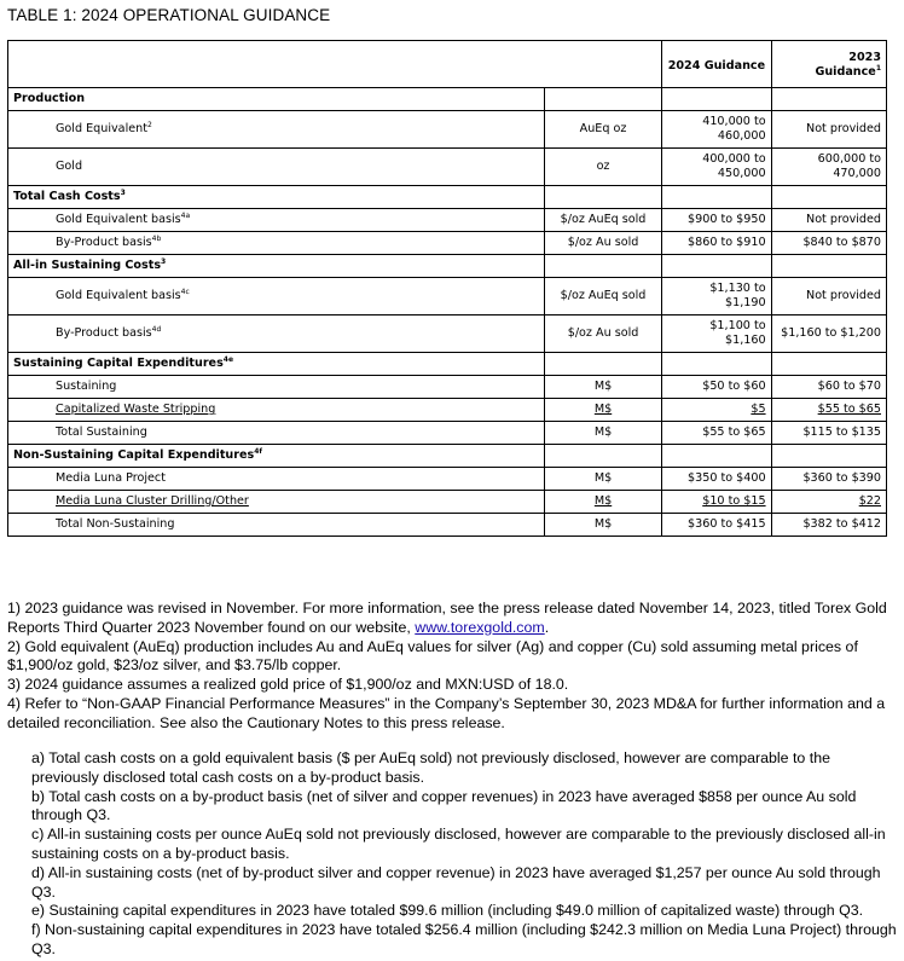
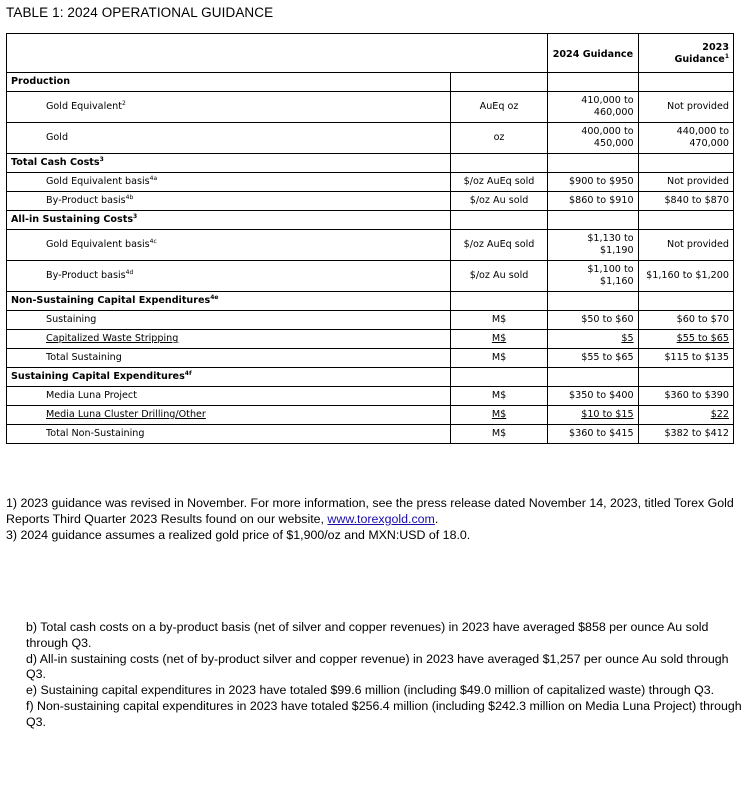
  TABLE 1: 2024 OPERATIONAL GUIDANCE
  	2024 Guidance	2023Guidance
  Production
  Gold Equivalent	AuEq oz	410,000 to 460,000	Not provided
- Gold	oz	400,000 to 450,000	600,000 to 470,000
+ Gold	oz	400,000 to 450,000	440,000 to 470,000
  Total Cash Costs
  Gold Equivalent basis	$/oz AuEq sold	$900 to $950	Not provided
  By-Product basis	$/oz Au sold	$860 to $910	$840 to $870
  All-in Sustaining Costs
  Gold Equivalent basis	$/oz AuEq sold	$1,130 to $1,190	Not provided
  By-Product basis	$/oz Au sold	$1,100 to $1,160	$1,160 to $1,200
- Sustaining Capital Expenditures
+ Non-Sustaining Capital Expenditures
  Sustaining	M$	$50 to $60	$60 to $70
  Capitalized Waste Stripping	M$	$5	$55 to $65
  Total Sustaining	M$	$55 to $65	$115 to $135
- Non-Sustaining Capital Expenditures
+ Sustaining Capital Expenditures
  Media Luna Project	M$	$350 to $400	$360 to $390
  Media Luna Cluster Drilling/Other	M$	$10 to $15	$22
  Total Non-Sustaining	M$	$360 to $415	$382 to $412
- 1) 2023 guidance was revised in November. For more information, see the press release dated November 14, 2023, titled Torex Gold Reports Third Quarter 2023 November found on our website, www.torexgold.com.
+ 1) 2023 guidance was revised in November. For more information, see the press release dated November 14, 2023, titled Torex Gold Reports Third Quarter 2023 Results found on our website, www.torexgold.com.
- 2) Gold equivalent (AuEq) production includes Au and AuEq values for silver (Ag) and copper (Cu) sold assuming metal prices of $1,900/oz gold, $23/oz silver, and $3.75/lb copper.
  3) 2024 guidance assumes a realized gold price of $1,900/oz and MXN:USD of 18.0.
- 4) Refer to “Non-GAAP Financial Performance Measures” in the Company’s September 30, 2023 MD&A for further information and a detailed reconciliation. See also the Cautionary Notes to this press release.
- a) Total cash costs on a gold equivalent basis ($ per AuEq sold) not previously disclosed, however are comparable to the previously disclosed total cash costs on a by-product basis.
  b) Total cash costs on a by-product basis (net of silver and copper revenues) in 2023 have averaged $858 per ounce Au sold through Q3.
- c) All-in sustaining costs per ounce AuEq sold not previously disclosed, however are comparable to the previously disclosed all-in sustaining costs on a by-product basis.
  d) All-in sustaining costs (net of by-product silver and copper revenue) in 2023 have averaged $1,257 per ounce Au sold through Q3.
  e) Sustaining capital expenditures in 2023 have totaled $99.6 million (including $49.0 million of capitalized waste) through Q3.
  f) Non-sustaining capital expenditures in 2023 have totaled $256.4 million (including $242.3 million on Media Luna Project) through Q3.
